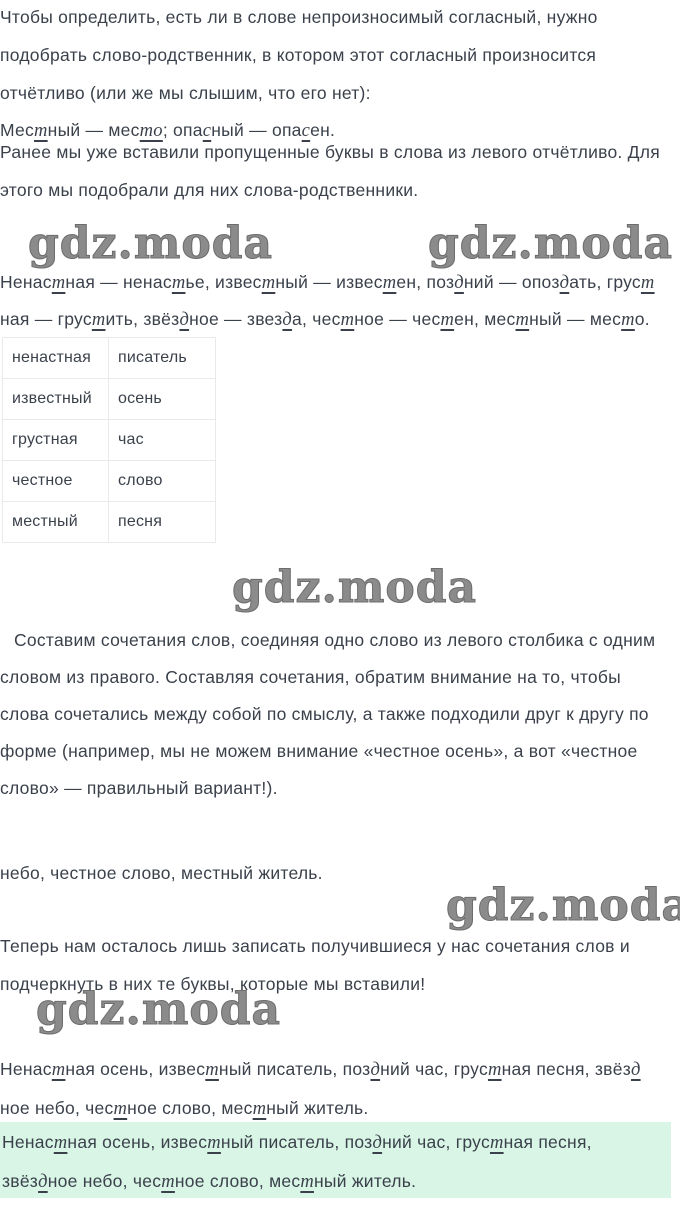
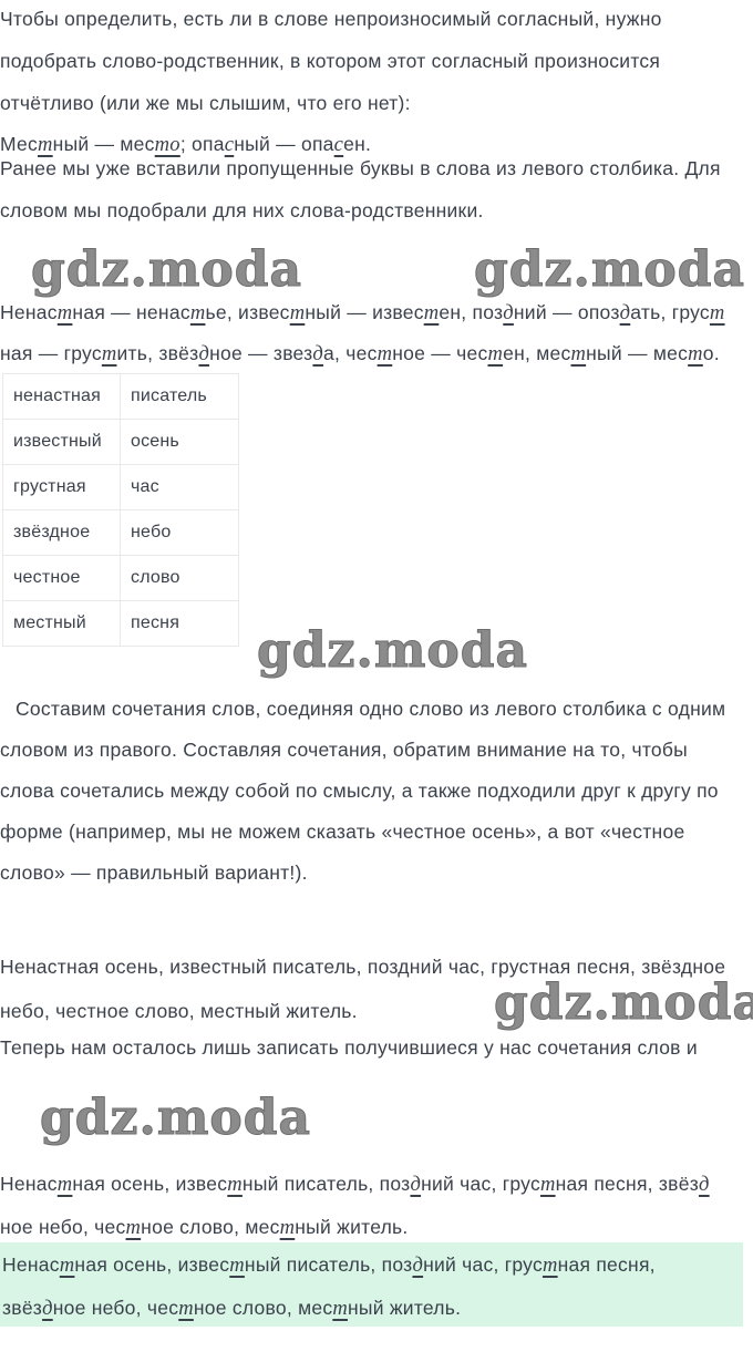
  Чтобы определить, есть ли в слове непроизносимый согласный, нужно
  подобрать слово-родственник, в котором этот согласный произносится
  отчётливо (или же мы слышим, что его нет):
  Местный — место; опасный — опасен.
- Ранее мы уже вставили пропущенные буквы в слова из левого отчётливо. Для
+ Ранее мы уже вставили пропущенные буквы в слова из левого столбика. Для
- этого мы подобрали для них слова-родственники.
+ словом мы подобрали для них слова-родственники.
  gdz.moda
  gdz.moda
  Ненастная — ненастье, известный — известен, поздний — опоздать, груст
  ная — грустить, звёздное — звезда, честное — честен, местный — место.
  ненастная	писатель
  известный	осень
  грустная	час
+ звёздное	небо
  честное	слово
  местный	песня
  gdz.moda
  Составим сочетания слов, соединяя одно слово из левого столбика с одним
  словом из правого. Составляя сочетания, обратим внимание на то, чтобы
  слова сочетались между собой по смыслу, а также подходили друг к другу по
- форме (например, мы не можем внимание «честное осень», а вот «честное
+ форме (например, мы не можем сказать «честное осень», а вот «честное
  слово» — правильный вариант!).
+ Ненастная осень, известный писатель, поздний час, грустная песня, звёздное
  небо, честное слово, местный житель.
  gdz.moda
  Теперь нам осталось лишь записать получившиеся у нас сочетания слов и
- подчеркнуть в них те буквы, которые мы вставили!
  gdz.moda
  Ненастная осень, известный писатель, поздний час, грустная песня, звёзд
  ное небо, честное слово, местный житель.
  Ненастная осень, известный писатель, поздний час, грустная песня,
  звёздное небо, честное слово, местный житель.
